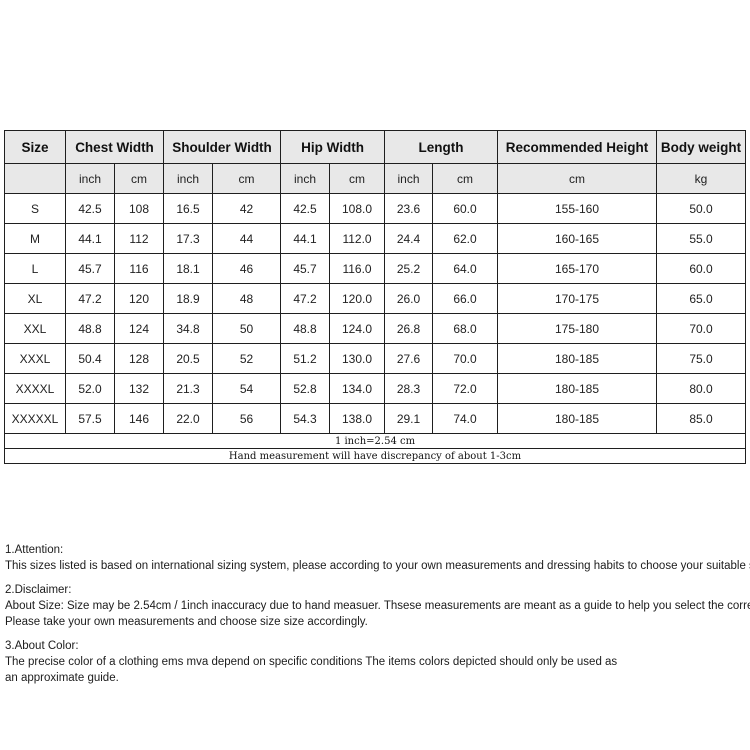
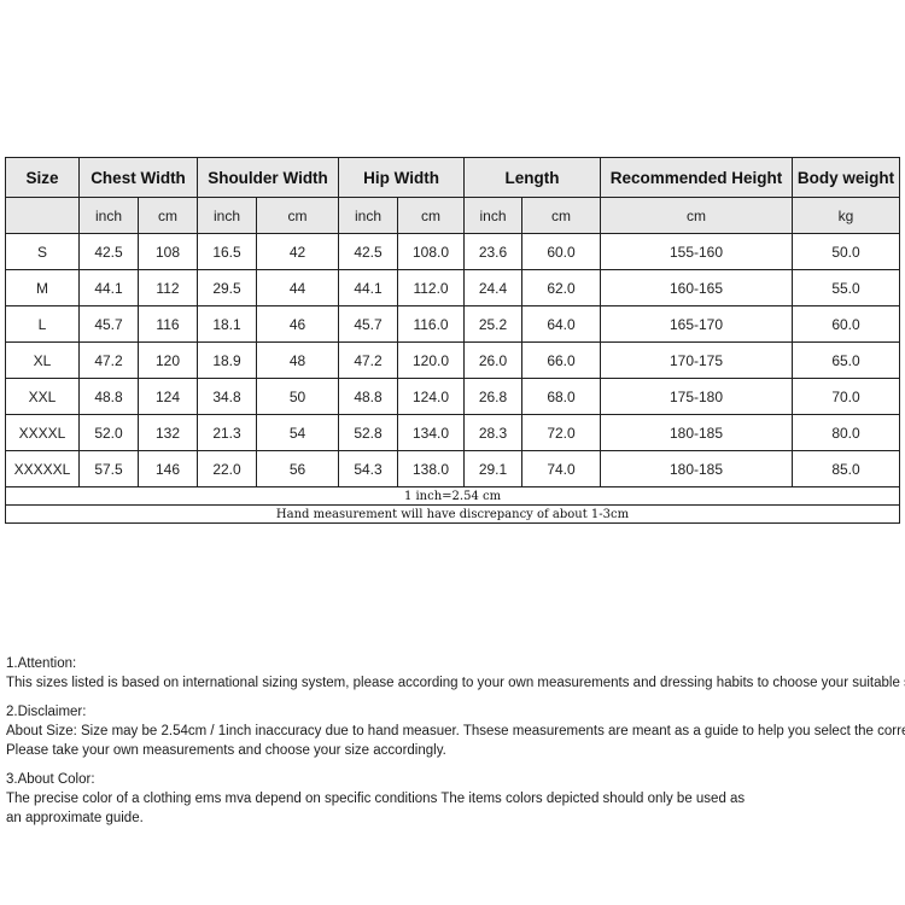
  Size	Chest Width	Shoulder Width	Hip Width	Length	Recommended Height	Body weight
  	inch	cm	inch	cm	inch	cm	inch	cm	cm	kg
  S	42.5	108	16.5	42	42.5	108.0	23.6	60.0	155-160	50.0
- M	44.1	112	17.3	44	44.1	112.0	24.4	62.0	160-165	55.0
+ M	44.1	112	29.5	44	44.1	112.0	24.4	62.0	160-165	55.0
  L	45.7	116	18.1	46	45.7	116.0	25.2	64.0	165-170	60.0
  XL	47.2	120	18.9	48	47.2	120.0	26.0	66.0	170-175	65.0
  XXL	48.8	124	34.8	50	48.8	124.0	26.8	68.0	175-180	70.0
- XXXL	50.4	128	20.5	52	51.2	130.0	27.6	70.0	180-185	75.0
  XXXXL	52.0	132	21.3	54	52.8	134.0	28.3	72.0	180-185	80.0
  XXXXXL	57.5	146	22.0	56	54.3	138.0	29.1	74.0	180-185	85.0
  1 inch=2.54 cm
  Hand measurement will have discrepancy of about 1-3cm
  1.Attention:
  This sizes listed is based on international sizing system, please according to your own measurements and dressing habits to choose your suitable
  2.Disclaimer:
  About Size: Size may be 2.54cm / 1inch inaccuracy due to hand measuer. Thsese measurements are meant as a guide to help you select the corr
- Please take your own measurements and choose size size accordingly.
+ Please take your own measurements and choose your size accordingly.
  3.About Color:
  The precise color of a clothing ems mva depend on specific conditions The items colors depicted should only be used as
  an approximate guide.
